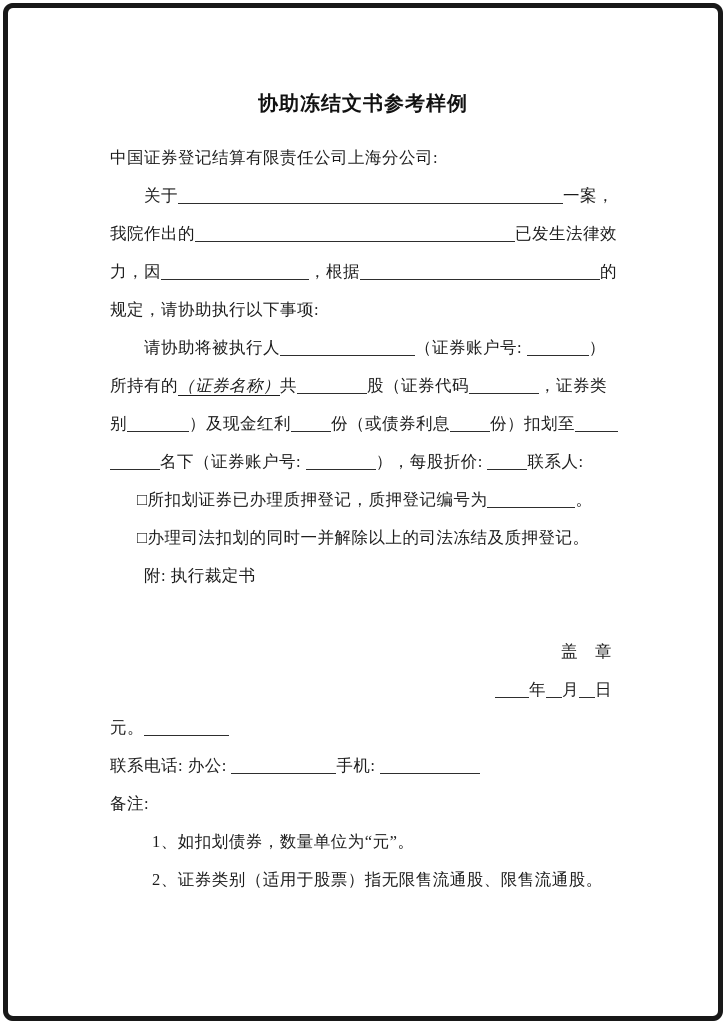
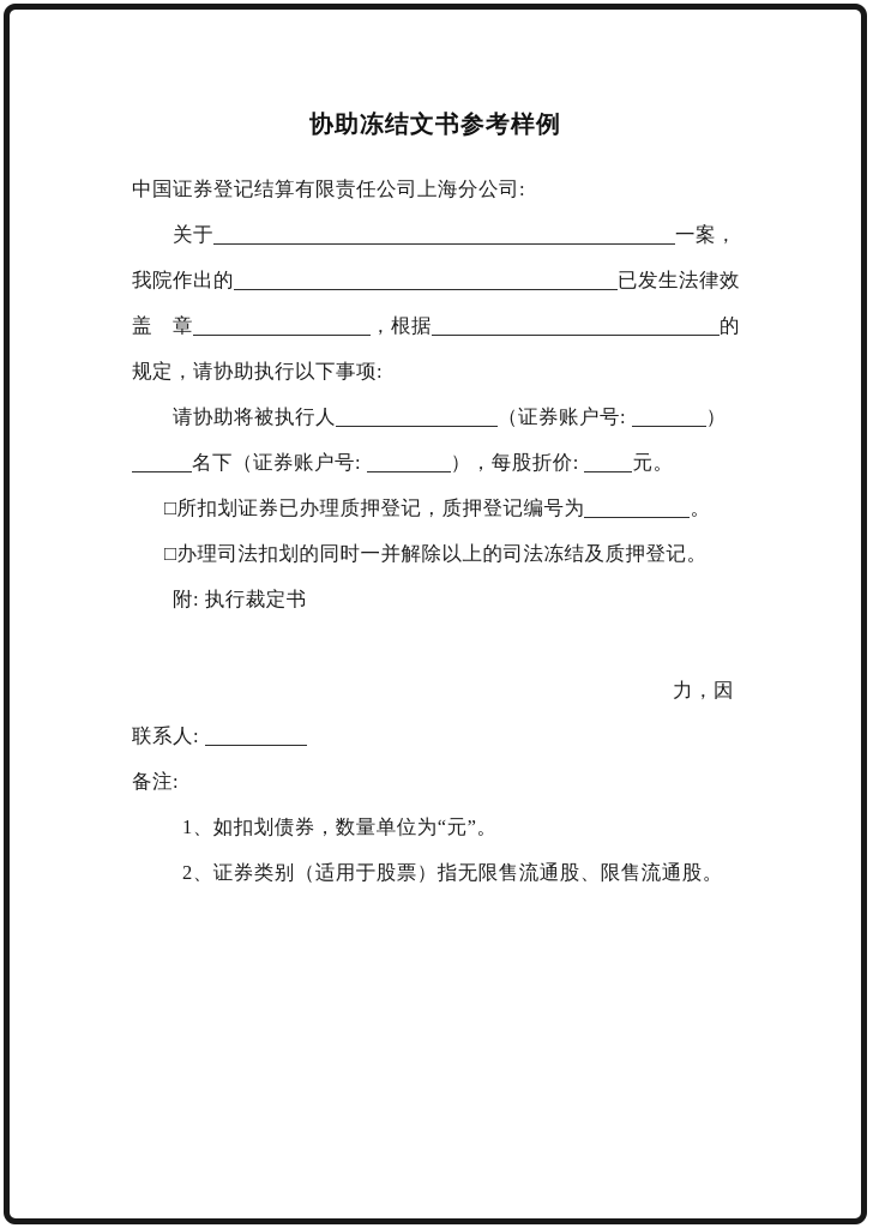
  协助冻结文书参考样例
  中国证券登记结算有限责任公司上海分公司:
  关于 一案，
  我院作出的 已发生法律效
- 力，因 ，根据 的
+ 盖 章 ，根据 的
  规定，请协助执行以下事项:
  请协助将被执行人 （证券账户号: ）
- 所持有的（证券名称）共 股（证券代码 ，证券类
- 别 ）及现金红利 份（或债券利息 份）扣划至
- 名下（证券账户号: ），每股折价: 联系人:
+ 名下（证券账户号: ），每股折价: 元。
  □所扣划证券已办理质押登记，质押登记编号为 。
  □办理司法扣划的同时一并解除以上的司法冻结及质押登记。
  附: 执行裁定书
- 盖 章
+ 力，因
- 年 月 日
- 元。
+ 联系人:
- 联系电话: 办公: 手机:
  备注:
  1、如扣划债券，数量单位为“元”。
  2、证券类别（适用于股票）指无限售流通股、限售流通股。
